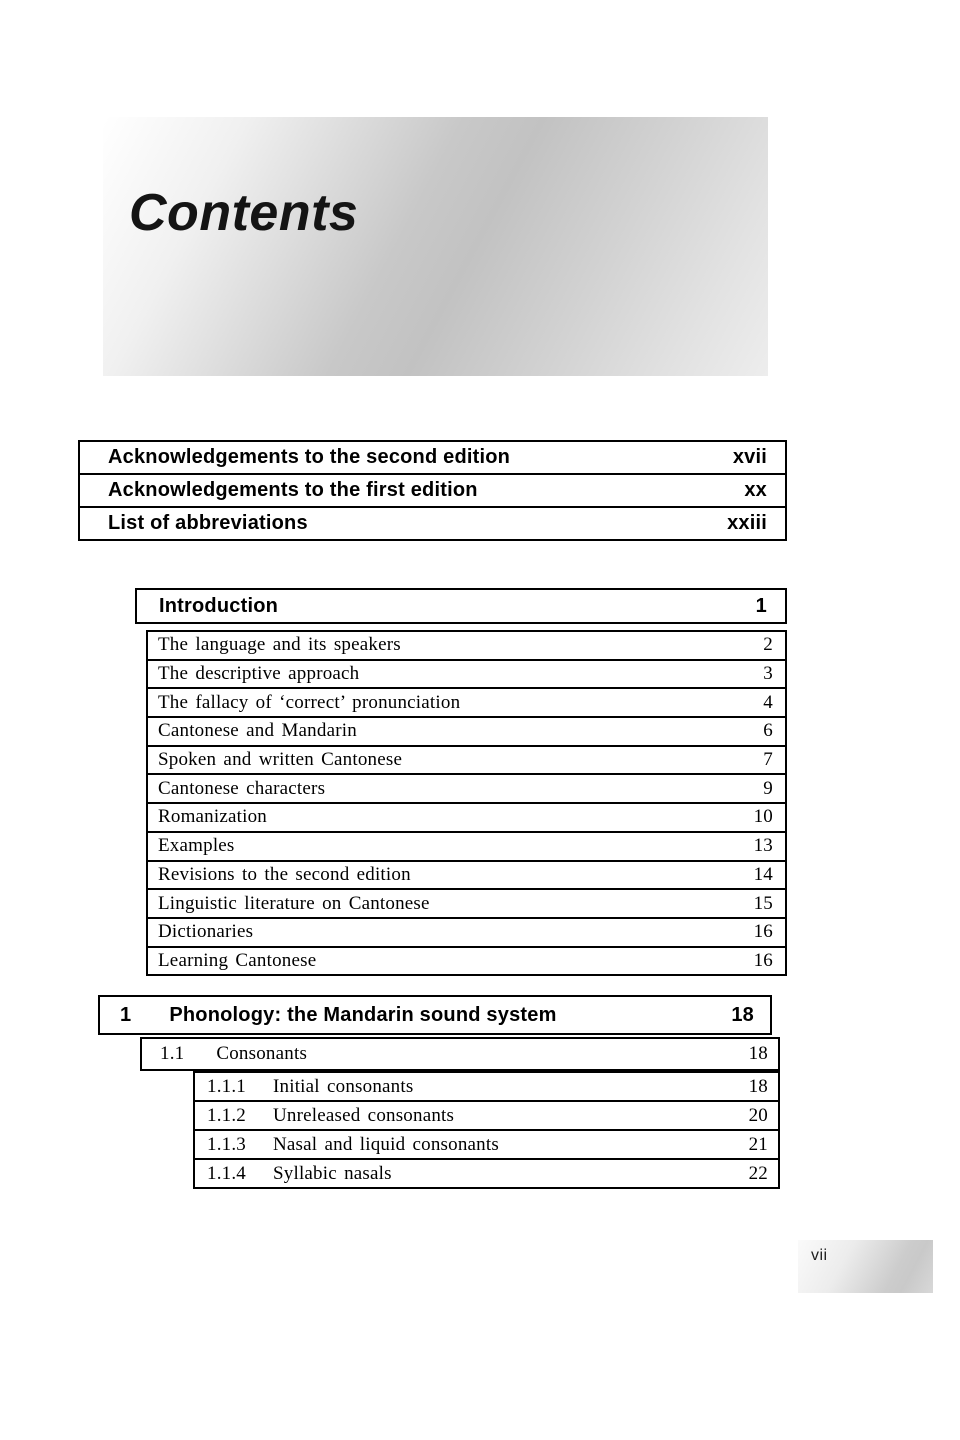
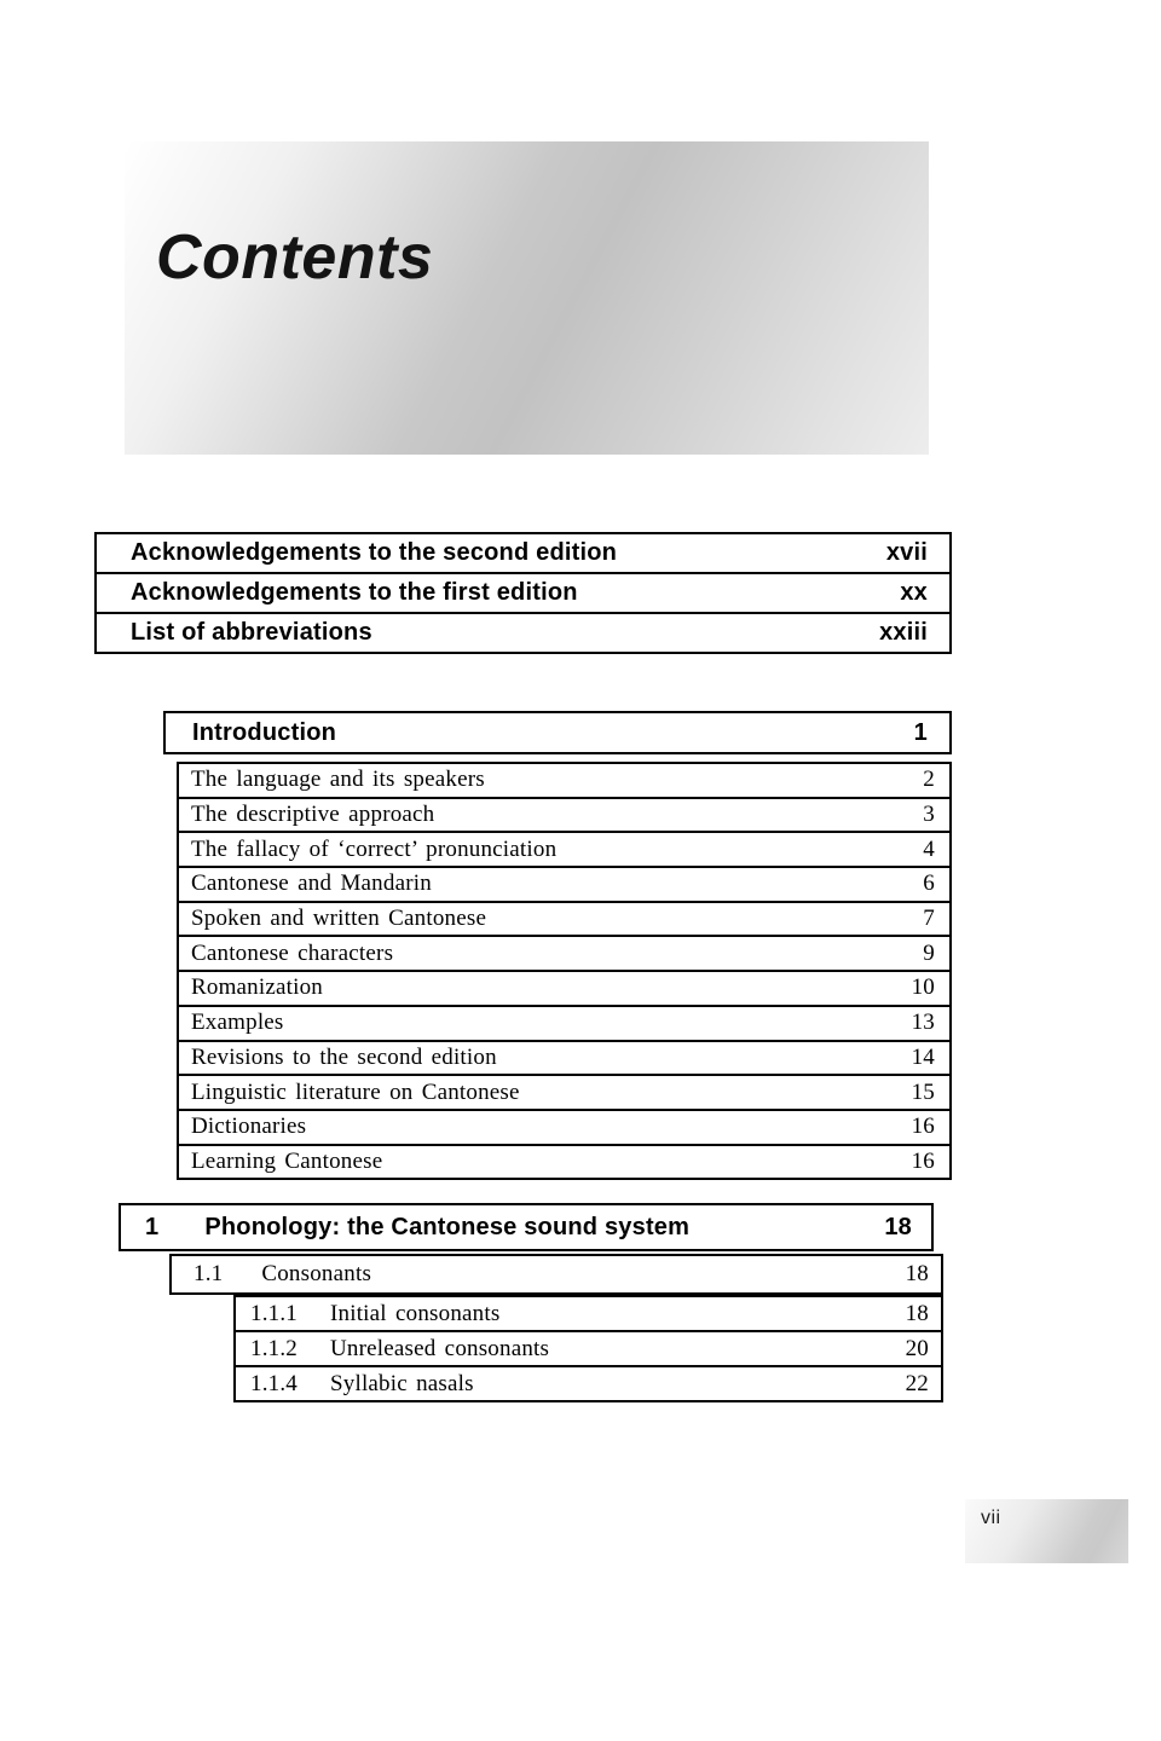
  Contents
  Acknowledgements to the second edition
  xvii
  Acknowledgements to the first edition
  xx
  List of abbreviations
  xxiii
  Introduction
  1
  The language and its speakers
  2
  The descriptive approach
  3
  The fallacy of ‘correct’ pronunciation
  4
  Cantonese and Mandarin
  6
  Spoken and written Cantonese
  7
  Cantonese characters
  9
  Romanization
  10
  Examples
  13
  Revisions to the second edition
  14
  Linguistic literature on Cantonese
  15
  Dictionaries
  16
  Learning Cantonese
  16
  1
- Phonology: the Mandarin sound system
+ Phonology: the Cantonese sound system
  18
  1.1
  Consonants
  18
  1.1.1
  Initial consonants
  18
  1.1.2
  Unreleased consonants
  20
- 1.1.3
- Nasal and liquid consonants
- 21
  1.1.4
  Syllabic nasals
  22
  vii
